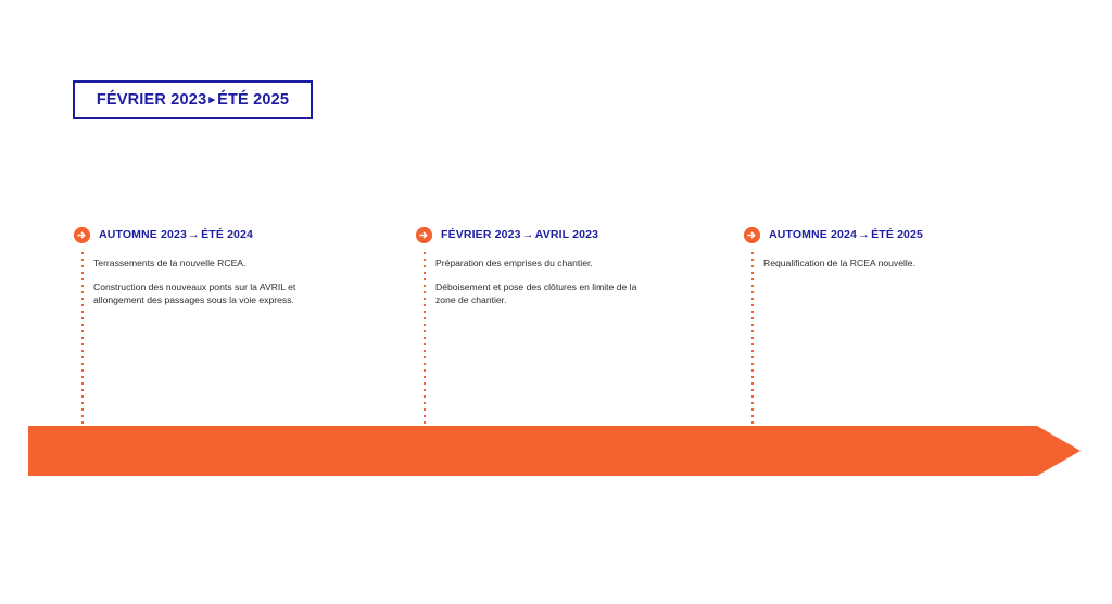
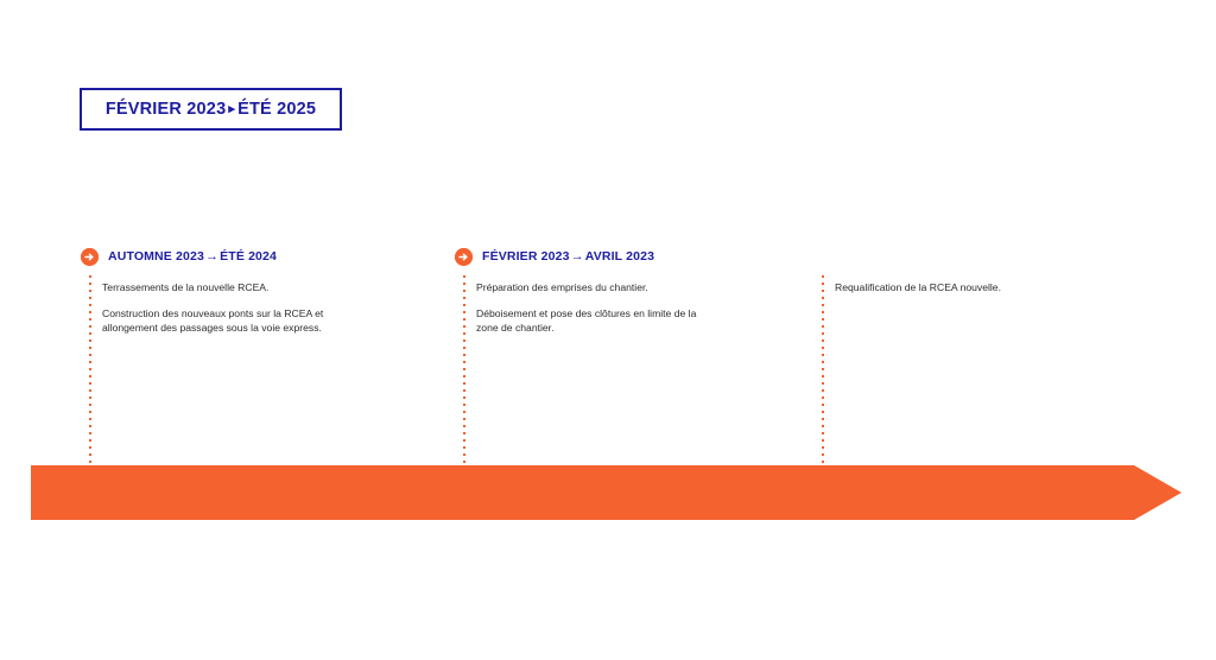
  FÉVRIER 2023 ▸ ÉTÉ 2025
  AUTOMNE 2023→ÉTÉ 2024
  Terrassements de la nouvelle RCEA.
- Construction des nouveaux ponts sur la AVRIL et allongement des passages sous la voie express.
+ Construction des nouveaux ponts sur la RCEA et allongement des passages sous la voie express.
  FÉVRIER 2023→AVRIL 2023
  Préparation des emprises du chantier.
  Déboisement et pose des clôtures en limite de la zone de chantier.
- AUTOMNE 2024→ÉTÉ 2025
  Requalification de la RCEA nouvelle.
